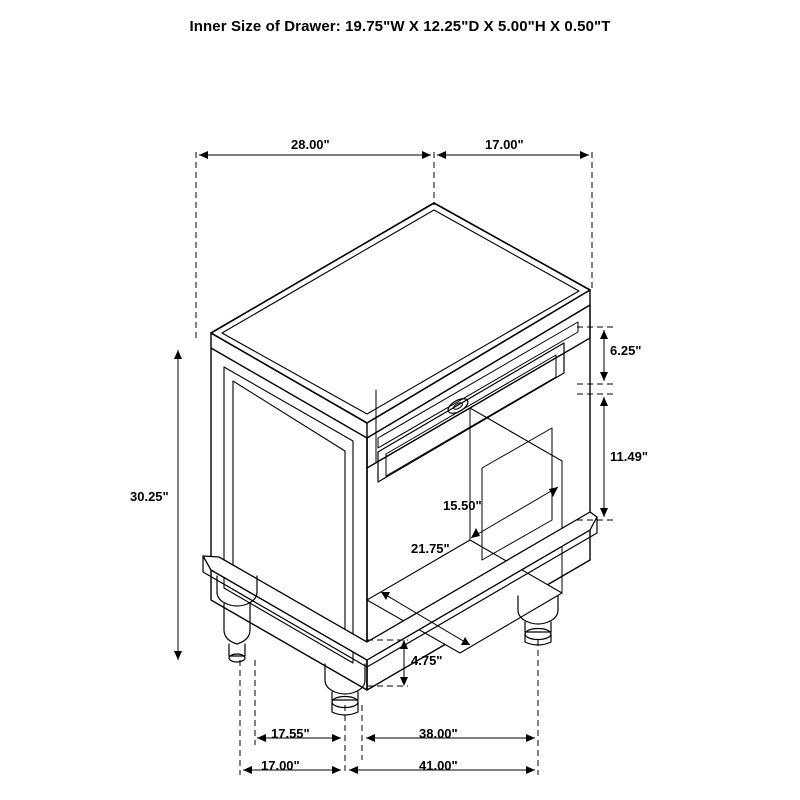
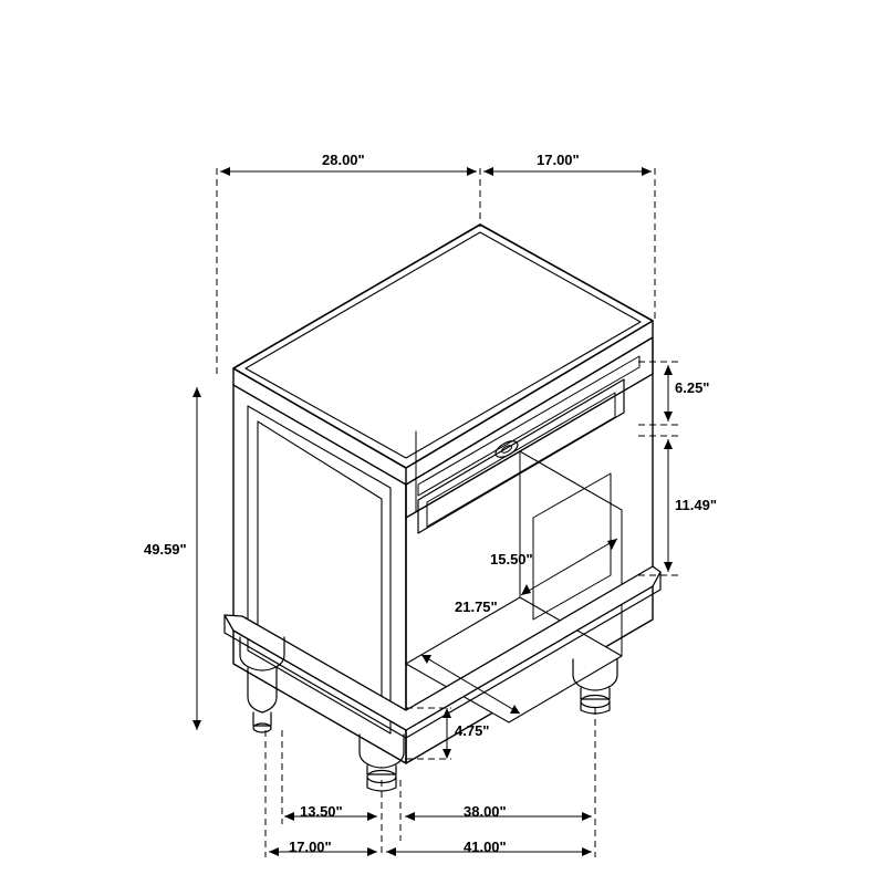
- Inner Size of Drawer: 19.75"W X 12.25"D X 5.00"H X 0.50"T
  28.00"
  17.00"
  6.25"
  11.49"
- 30.25"
+ 49.59"
  15.50"
  21.75"
  4.75"
- 17.55"
+ 13.50"
  38.00"
  17.00"
  41.00"
